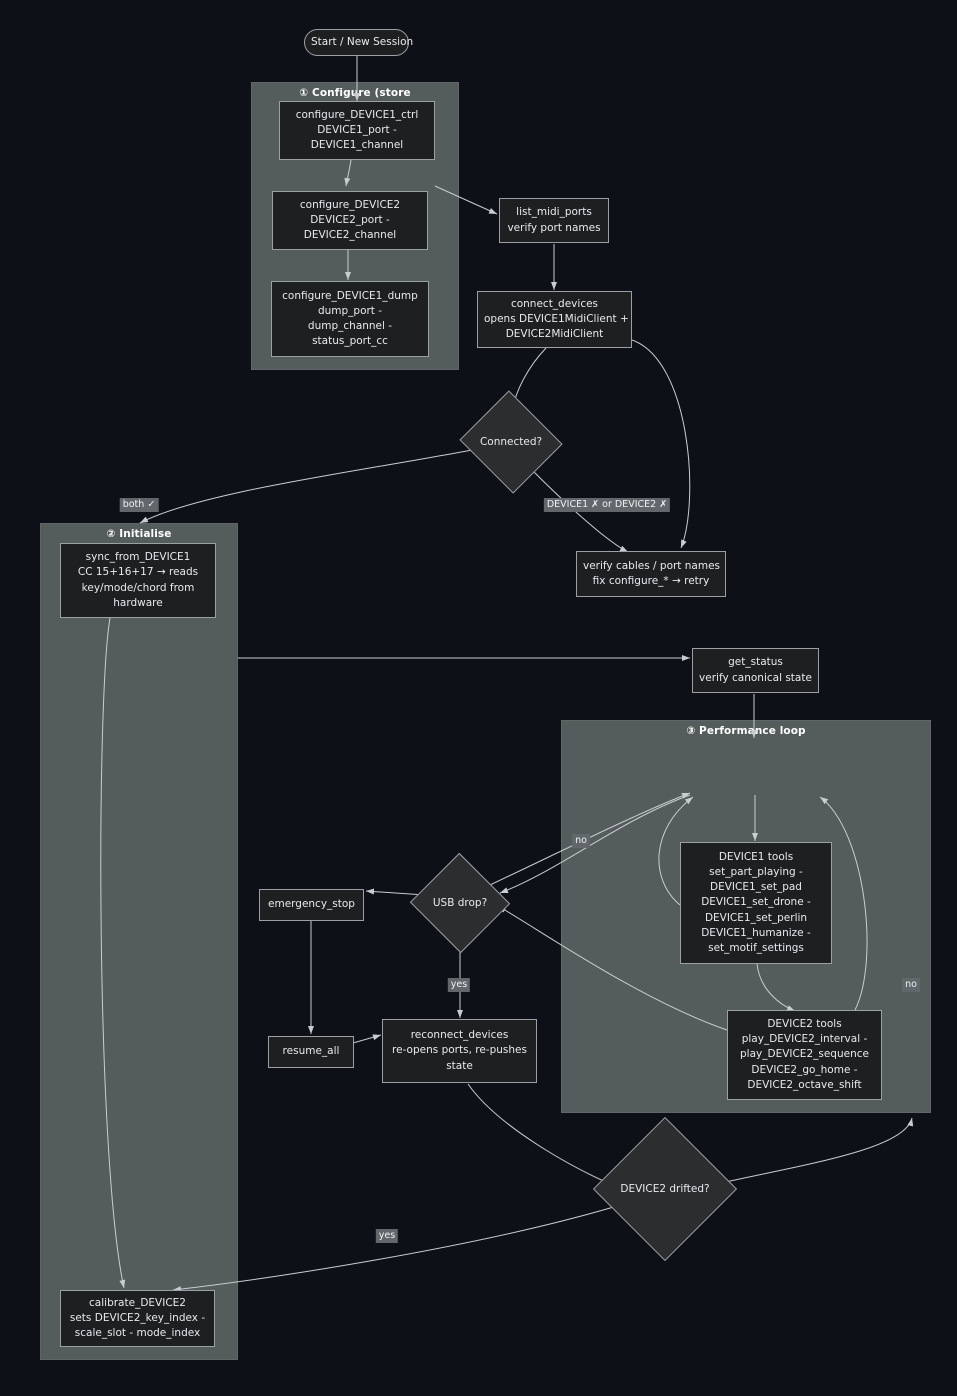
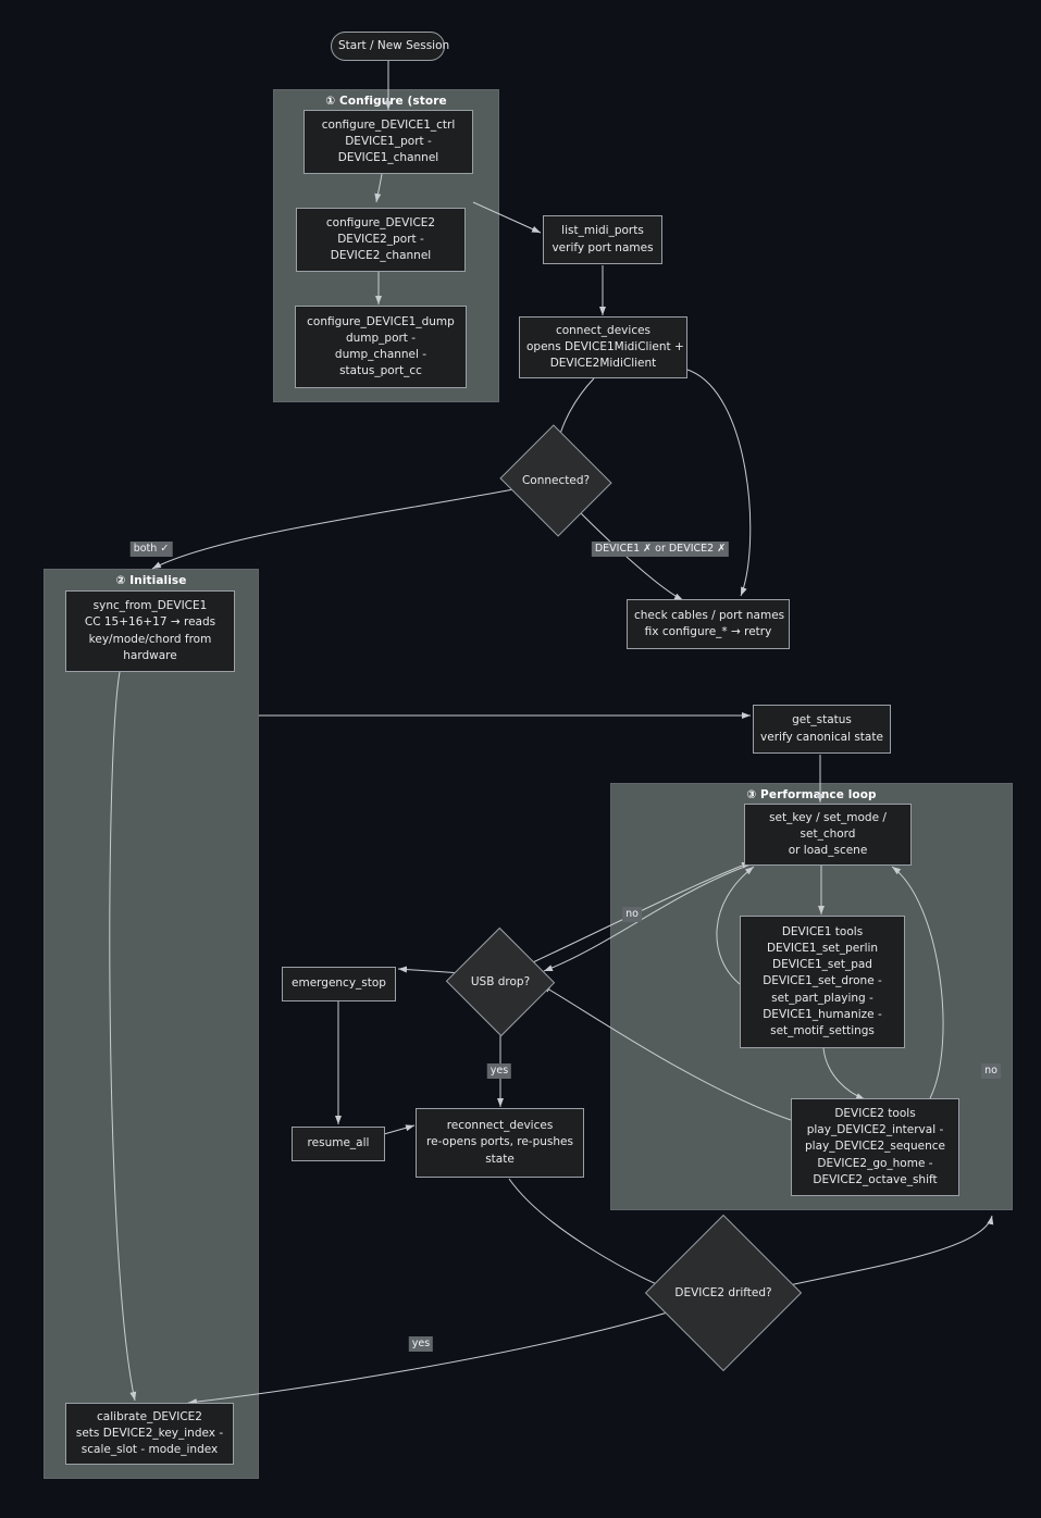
  ① Configure (store
  ② Initialise
  ③ Performance loop
  Start / New Session
  configure_DEVICE1_ctrl
  DEVICE1_port -
  DEVICE1_channel
  configure_DEVICE2
  DEVICE2_port -
  DEVICE2_channel
  configure_DEVICE1_dump
  dump_port -
  dump_channel -
  status_port_cc
  list_midi_ports
  verify port names
  connect_devices
  opens DEVICE1MidiClient +
  DEVICE2MidiClient
  Connected?
- verify cables / port names
+ check cables / port names
  fix configure_* → retry
  sync_from_DEVICE1
  CC 15+16+17 → reads
  key/mode/chord from
  hardware
  get_status
  verify canonical state
+ set_key / set_mode /
+ set_chord
+ or load_scene
  DEVICE1 tools
- set_part_playing -
+ DEVICE1_set_perlin
  DEVICE1_set_pad
  DEVICE1_set_drone -
- DEVICE1_set_perlin
+ set_part_playing -
  DEVICE1_humanize -
  set_motif_settings
  DEVICE2 tools
  play_DEVICE2_interval -
  play_DEVICE2_sequence
  DEVICE2_go_home -
  DEVICE2_octave_shift
  USB drop?
  emergency_stop
  resume_all
  reconnect_devices
  re-opens ports, re-pushes
  state
  DEVICE2 drifted?
  calibrate_DEVICE2
  sets DEVICE2_key_index -
  scale_slot - mode_index
  both ✓
  DEVICE1 ✗ or DEVICE2 ✗
  no
  yes
  no
  yes
